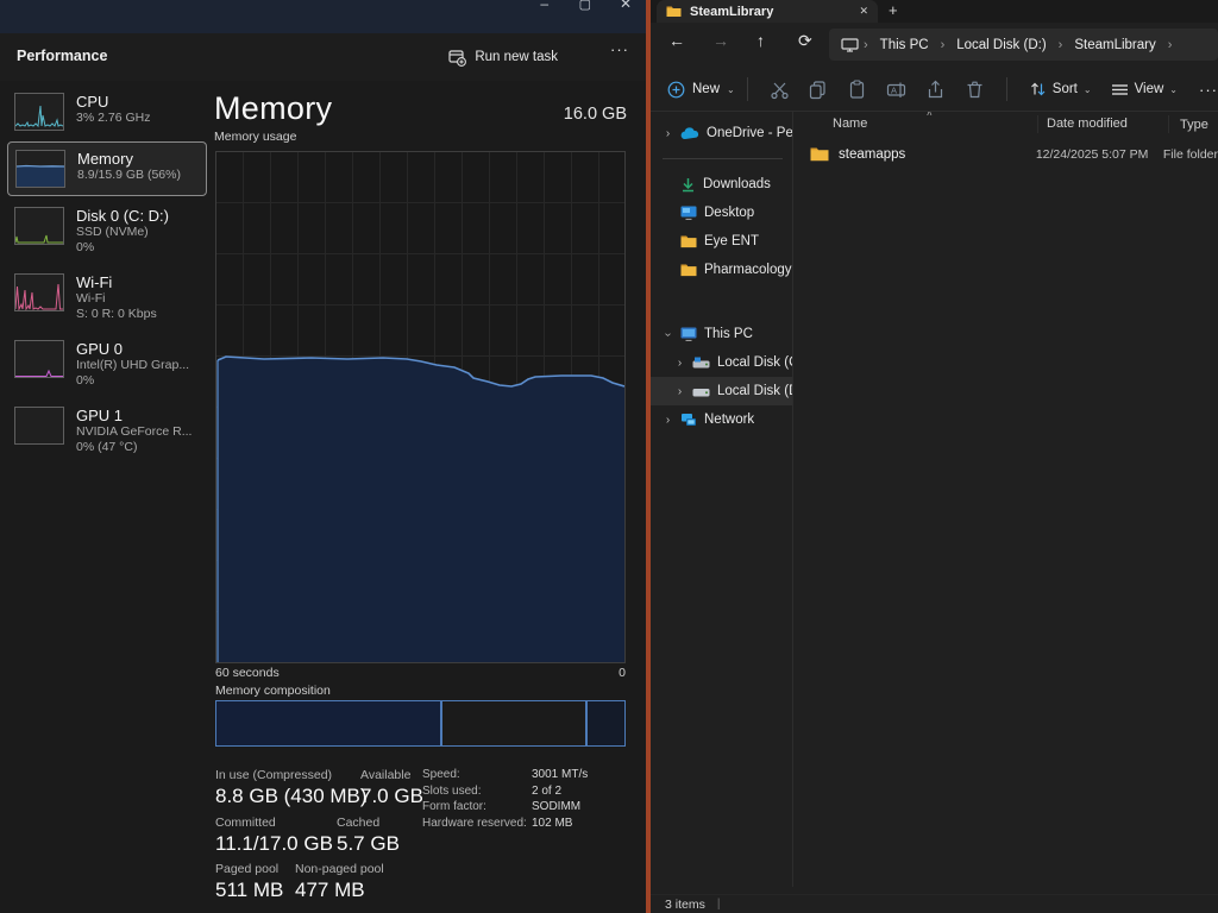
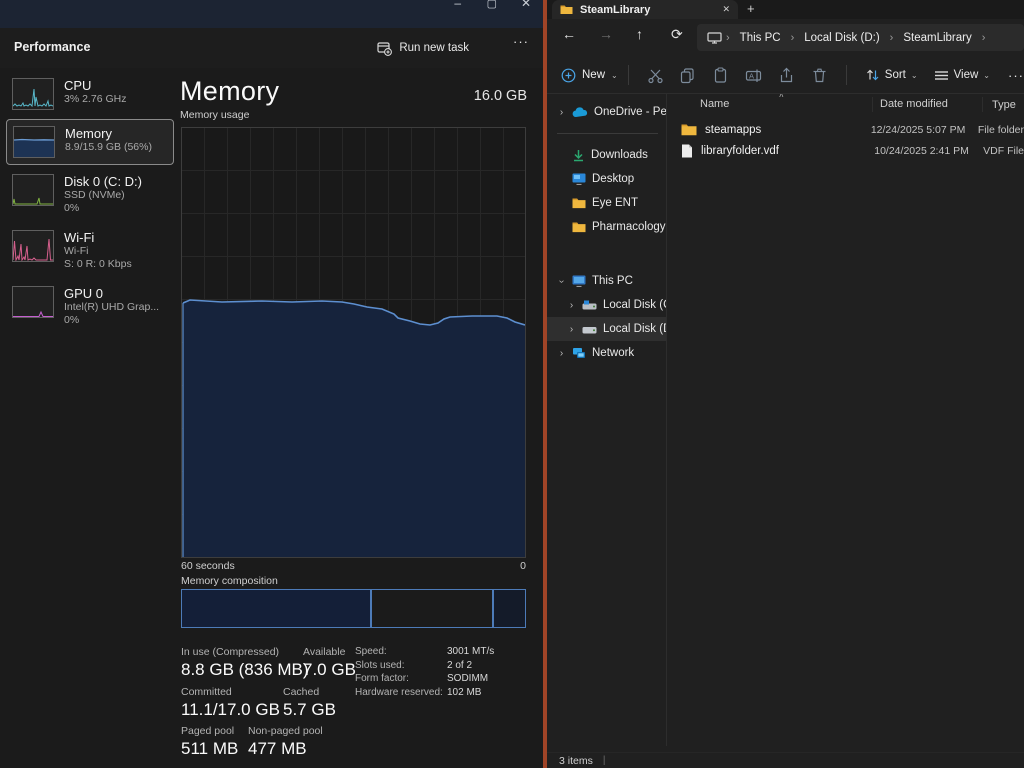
  –
  ▢
  ✕
  Performance
  Run new task
  ···
  CPU
  3% 2.76 GHz
  Memory
  8.9/15.9 GB (56%)
  Disk 0 (C: D:)
  SSD (NVMe)
  0%
  Wi-Fi
  Wi-Fi
  S: 0 R: 0 Kbps
  GPU 0
  Intel(R) UHD Grap...
  0%
- GPU 1
- NVIDIA GeForce R...
- 0% (47 °C)
  Memory
  16.0 GB
  Memory usage
  60 seconds
  0
  Memory composition
  In use (Compressed)
  Available
- 8.8 GB (430 MB)
+ 8.8 GB (836 MB)
  7.0 GB
  Committed
  Cached
  11.1/17.0 GB
  5.7 GB
  Paged pool
  Non-paged pool
  511 MB
  477 MB
  Speed:
  3001 MT/s
  Slots used:
  2 of 2
  Form factor:
  SODIMM
  Hardware reserved:
  102 MB
  SteamLibrary
  ✕
  +
  ←
  →
  ↑
  ⟳
  ›
  This PC
  ›
  Local Disk (D:)
  ›
  SteamLibrary
  ›
  New
  ⌄
  A
  Sort
  ⌄
  View
  ⌄
  ···
  ›
  Downloads
  Desktop
  Eye ENT
  Pharmacology
  This PC
  ›
  Local Disk (
  ›
  Local Disk (
  ›
  Network
  ˄
  Name
  Date modified
  Type
  steamapps
  12/24/2025 5:07 PM
  File folder
+ libraryfolder.vdf
+ 10/24/2025 2:41 PM
+ VDF File
  3 items
  |
